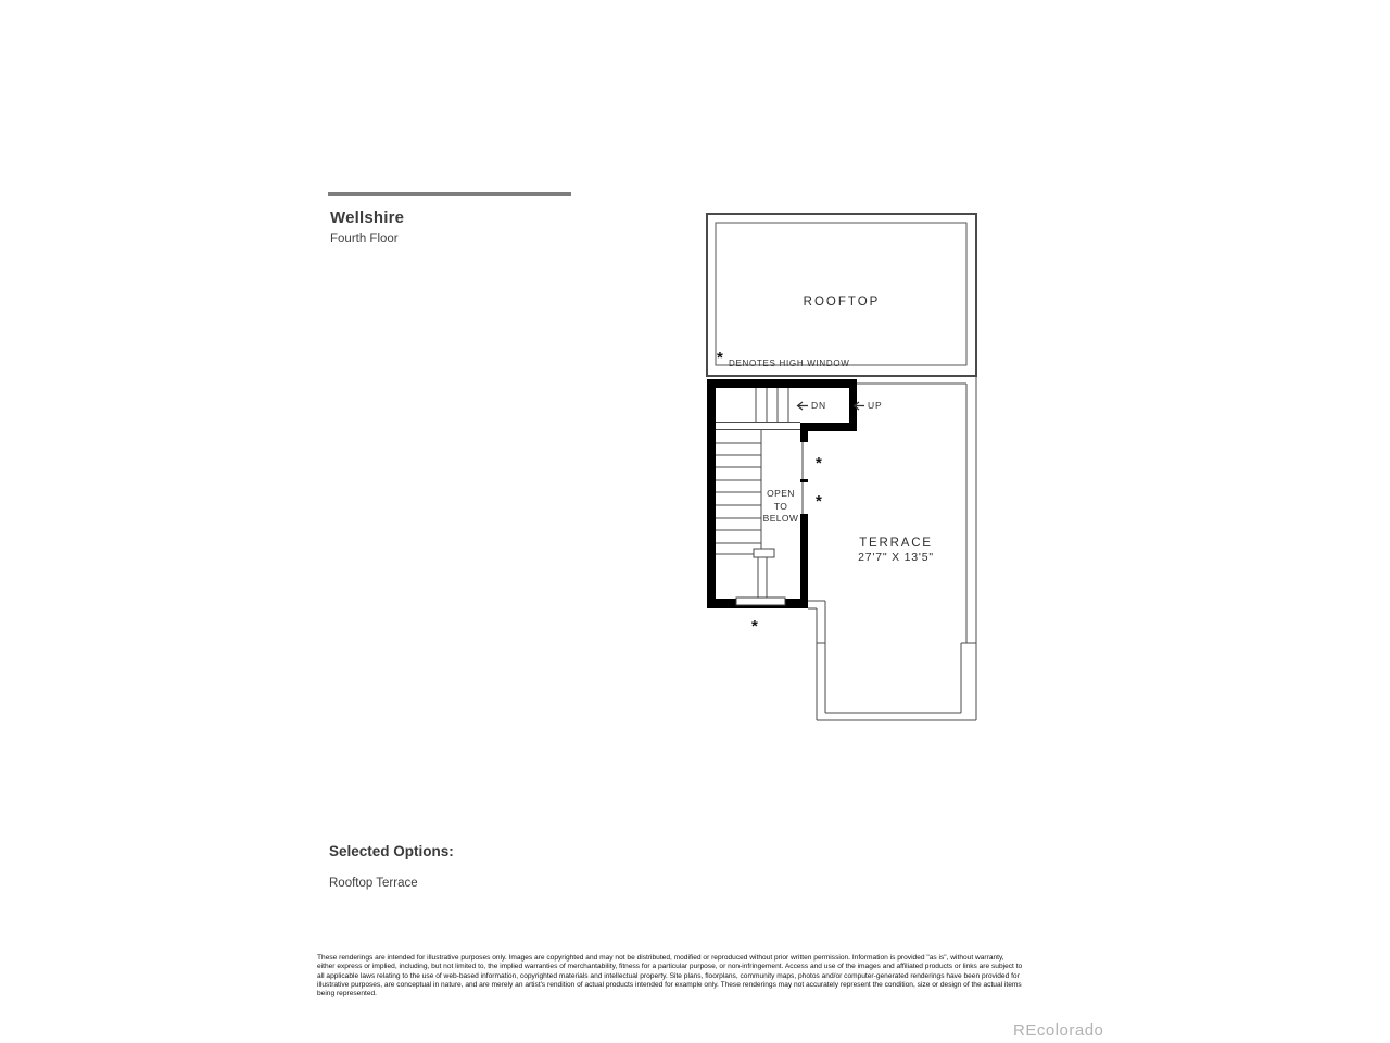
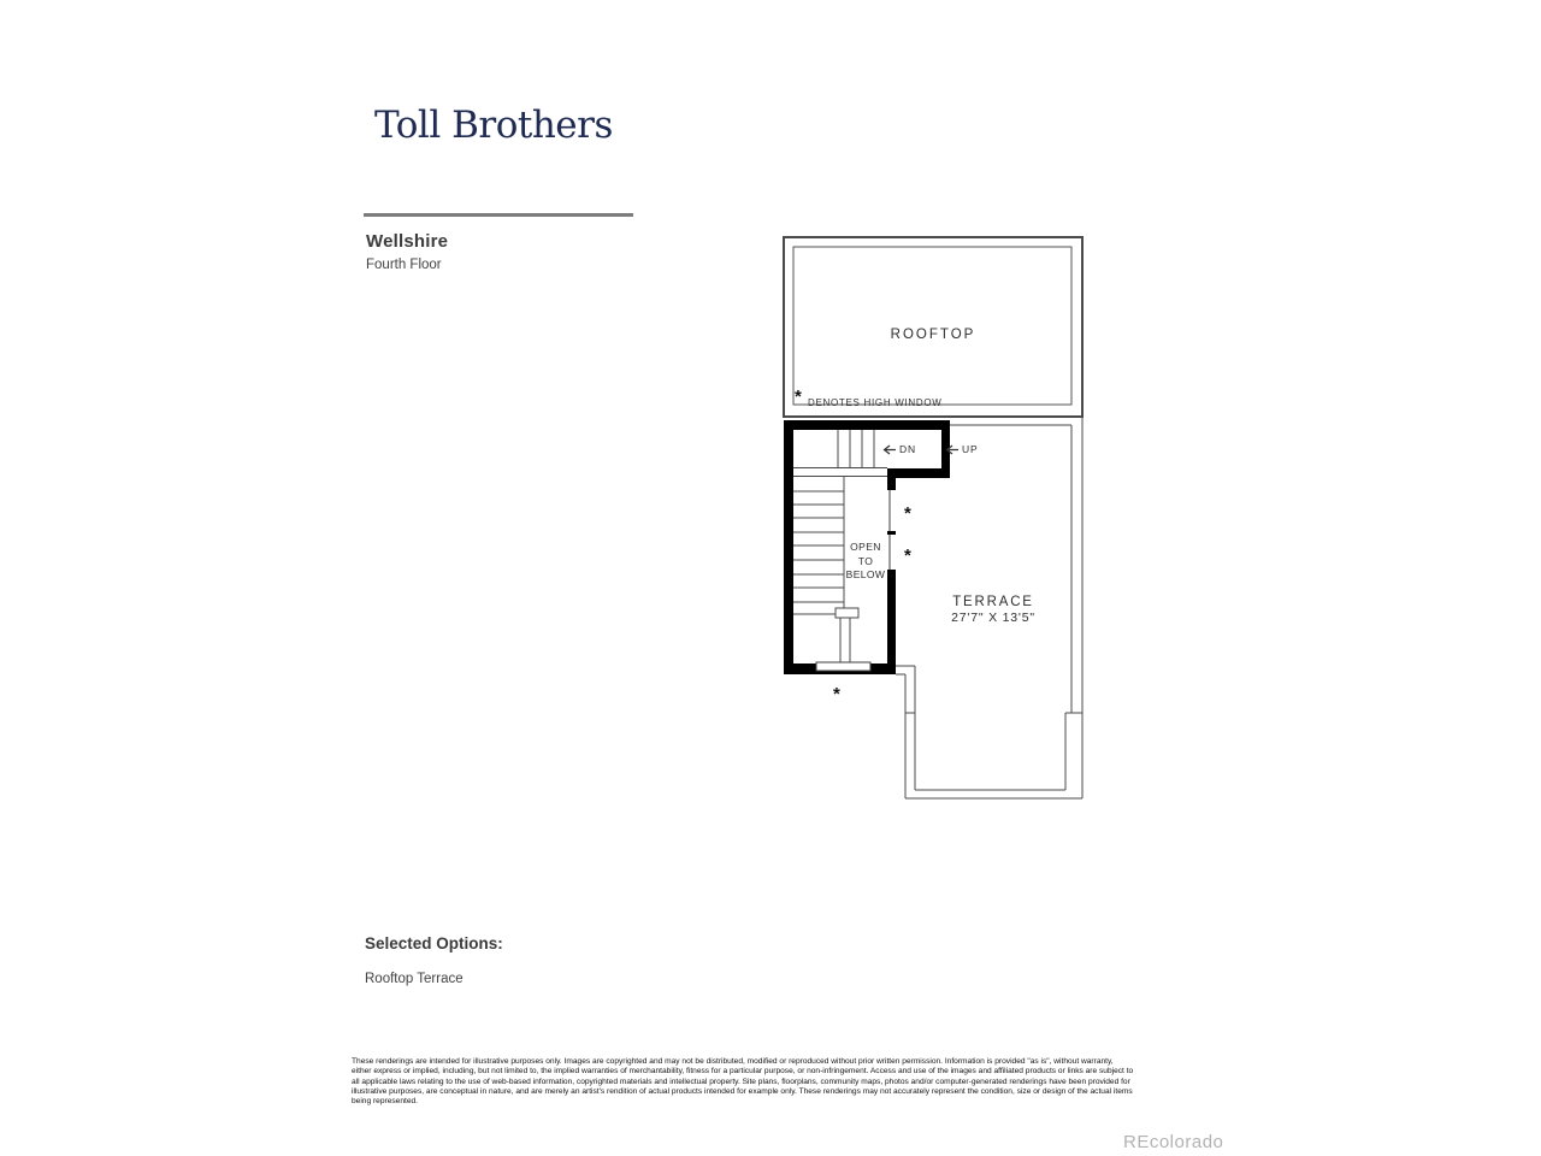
+ Toll Brothers
  Wellshire
  Fourth Floor
  ROOFTOP
  *
  DENOTES HIGH WINDOW
  DN
  UP
  OPEN
  TO
  BELOW
  TERRACE
  27'7" X 13'5"
  *
  *
  *
  Selected Options:
  Rooftop Terrace
  REcolorado
